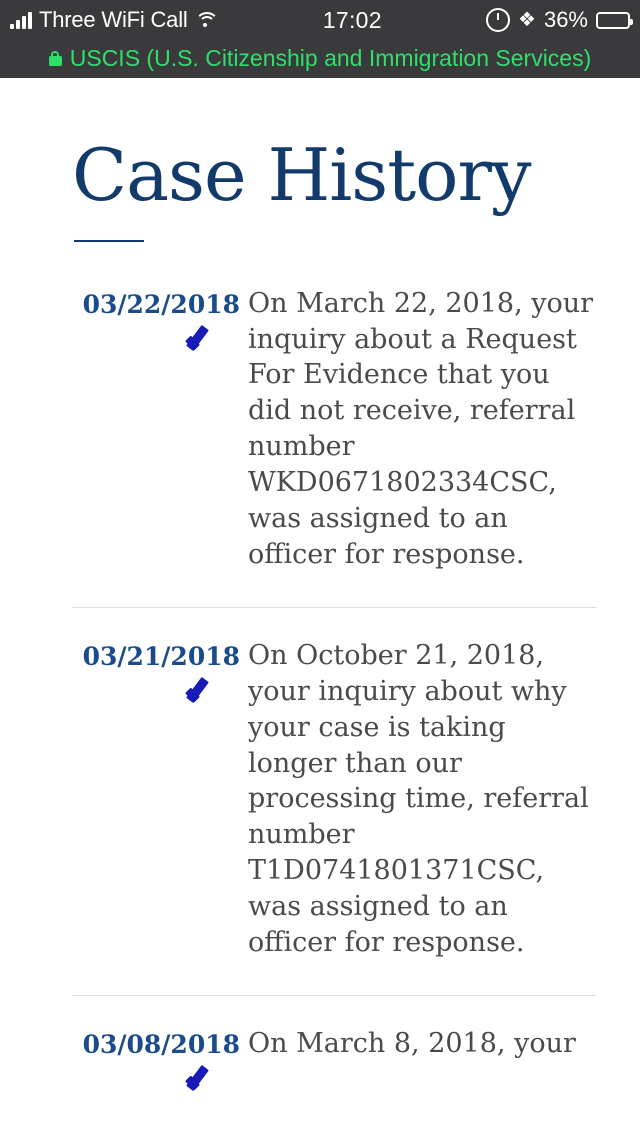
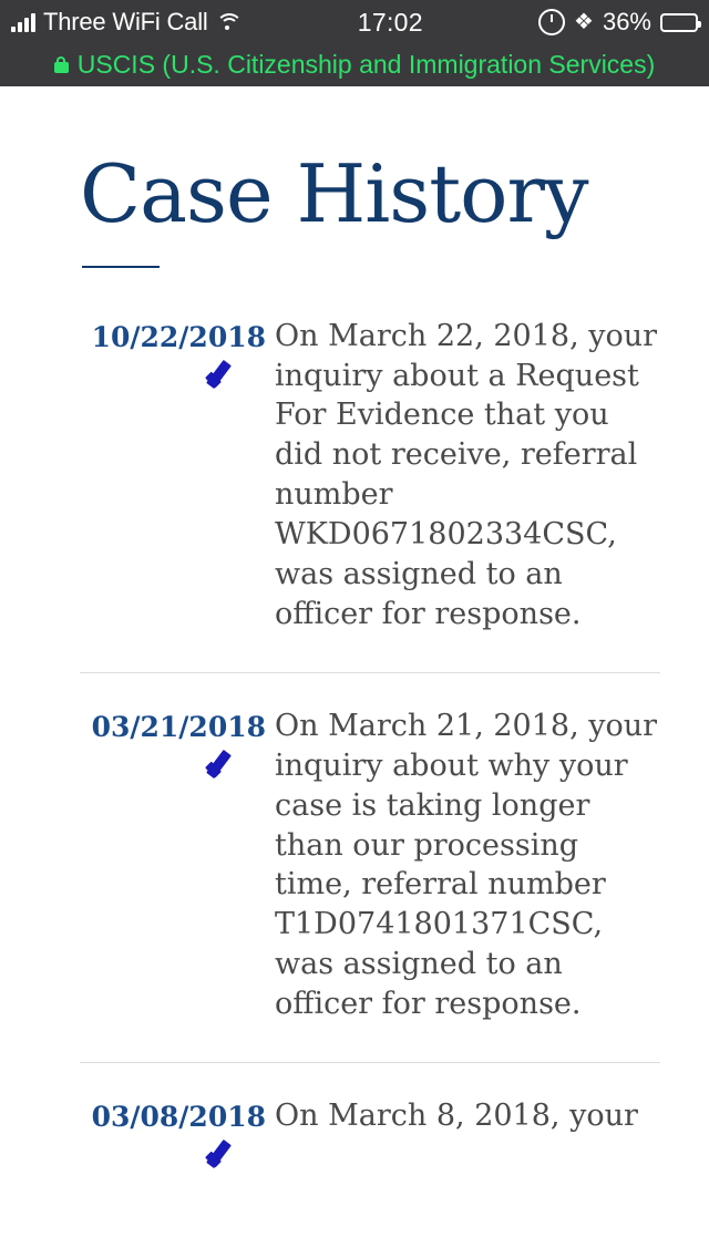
  Three WiFi Call
  17:02
  ❖
  36%
  USCIS (U.S. Citizenship and Immigration Services)
  Case History
- 03/22/2018
+ 10/22/2018
  On March 22, 2018, your inquiry about a Request For Evidence that you did not receive, referral number WKD0671802334CSC, was assigned to an officer for response.
  03/21/2018
- On October 21, 2018, your inquiry about why your case is taking longer than our processing time, referral number T1D0741801371CSC, was assigned to an officer for response.
+ On March 21, 2018, your inquiry about why your case is taking longer than our processing time, referral number T1D0741801371CSC, was assigned to an officer for response.
  03/08/2018
  On March 8, 2018, your
